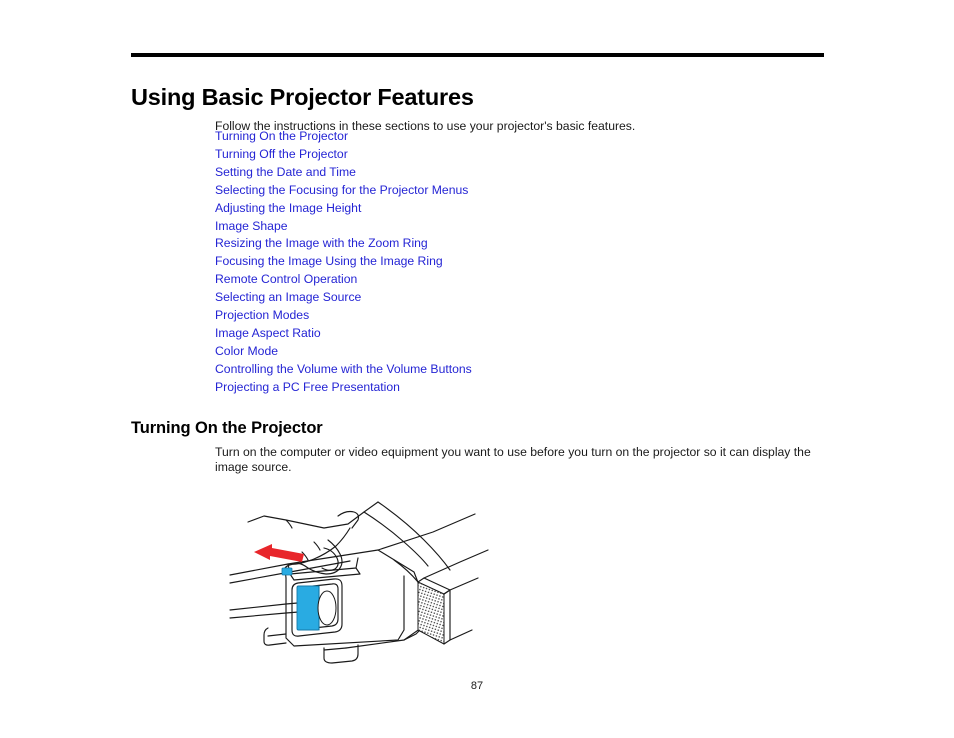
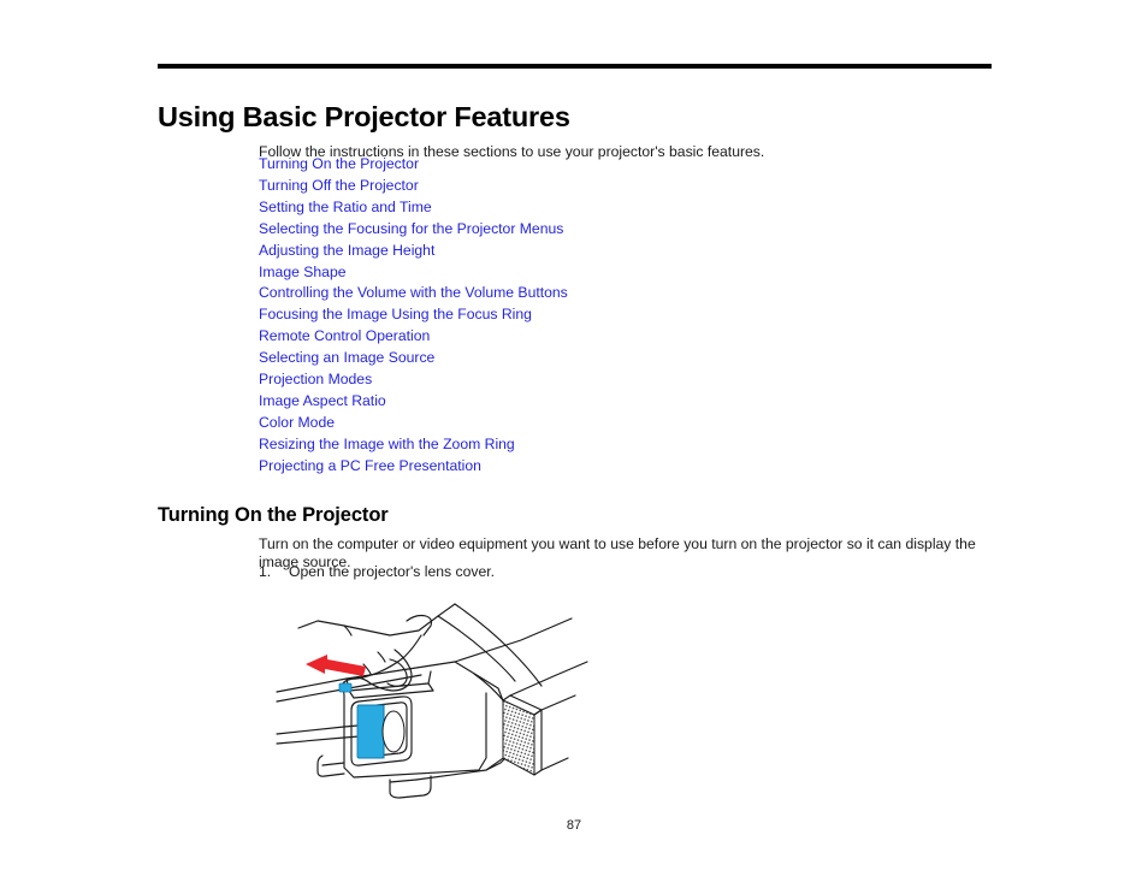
  Using Basic Projector Features
  Follow the instructions in these sections to use your projector's basic features.
  Turning On the Projector
  Turning Off the Projector
- Setting the Date and Time
+ Setting the Ratio and Time
  Selecting the Focusing for the Projector Menus
  Adjusting the Image Height
  Image Shape
- Resizing the Image with the Zoom Ring
+ Controlling the Volume with the Volume Buttons
- Focusing the Image Using the Image Ring
+ Focusing the Image Using the Focus Ring
  Remote Control Operation
  Selecting an Image Source
  Projection Modes
  Image Aspect Ratio
  Color Mode
- Controlling the Volume with the Volume Buttons
+ Resizing the Image with the Zoom Ring
  Projecting a PC Free Presentation
  Turning On the Projector
  Turn on the computer or video equipment you want to use before you turn on the projector so it can display the image source.
+ 1. Open the projector's lens cover.
  87
